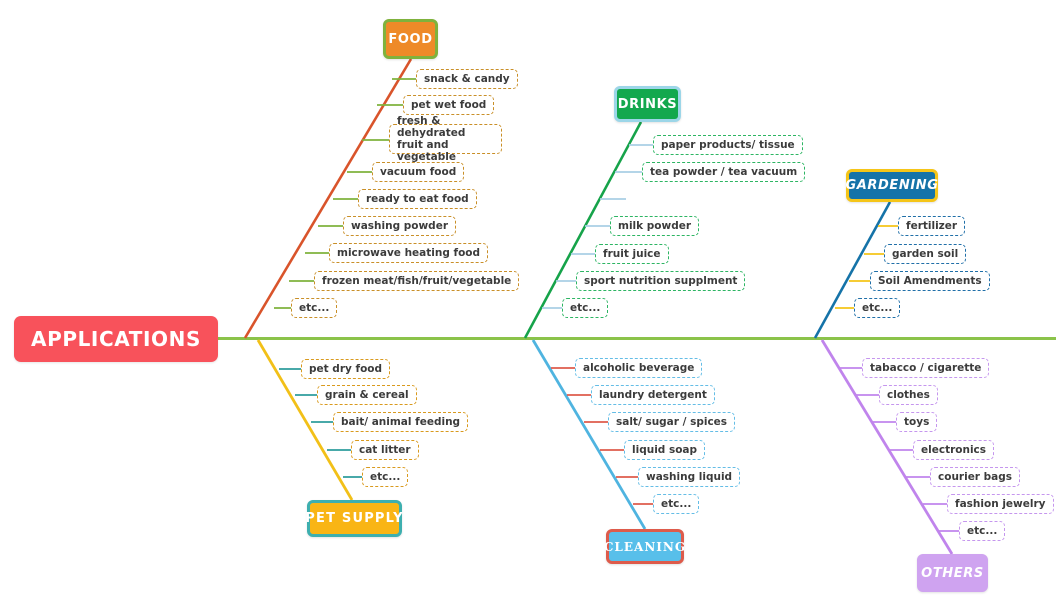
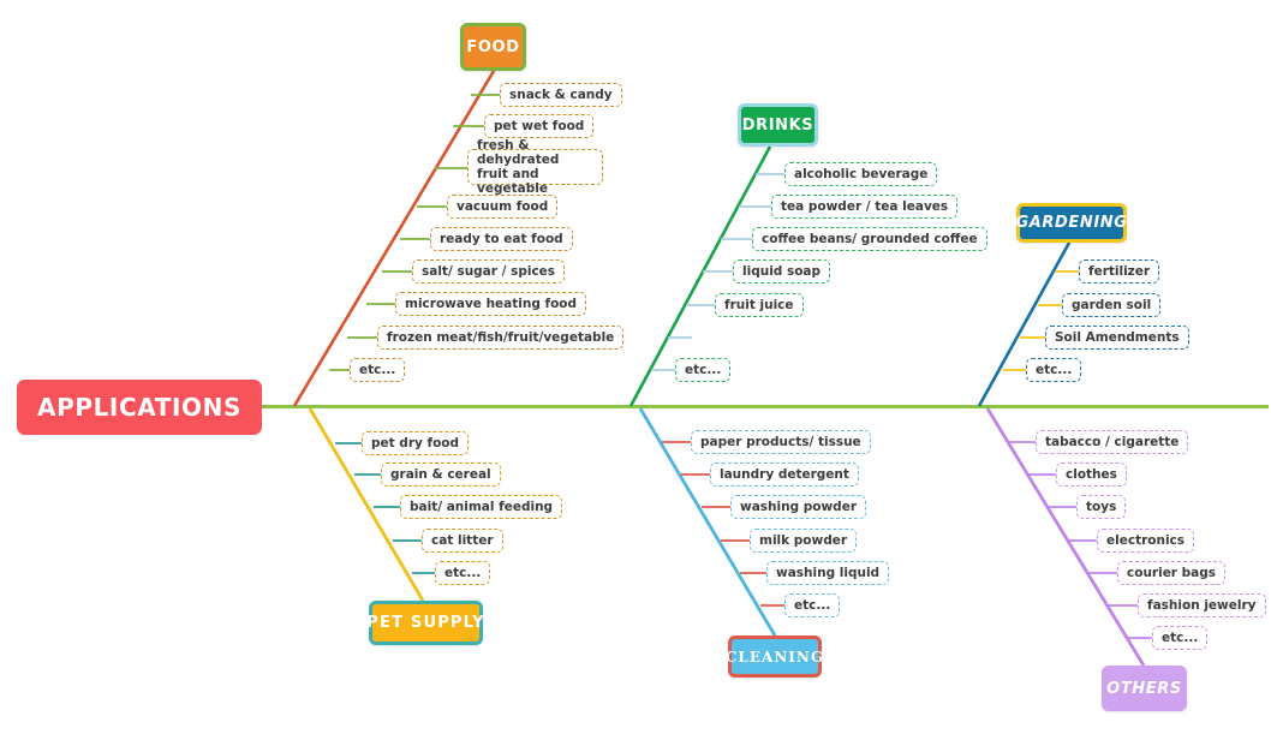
  APPLICATIONS
  FOOD
  DRINKS
  GARDENING
  PET SUPPLY
  CLEANING
  OTHERS
  snack & candy
  pet wet food
  fresh & dehydrated fruit and vegetable
  vacuum food
  ready to eat food
- washing powder
+ salt/ sugar / spices
  microwave heating food
  frozen meat/fish/fruit/vegetable
  etc...
- paper products/ tissue
+ alcoholic beverage
- tea powder / tea vacuum
+ tea powder / tea leaves
+ coffee beans/ grounded coffee
- milk powder
+ liquid soap
  fruit juice
- sport nutrition supplment
  etc...
  fertilizer
  garden soil
  Soil Amendments
  etc...
  pet dry food
  grain & cereal
  bait/ animal feeding
  cat litter
  etc...
- alcoholic beverage
+ paper products/ tissue
  laundry detergent
- salt/ sugar / spices
+ washing powder
- liquid soap
+ milk powder
  washing liquid
  etc...
  tabacco / cigarette
  clothes
  toys
  electronics
  courier bags
  fashion jewelry
  etc...
